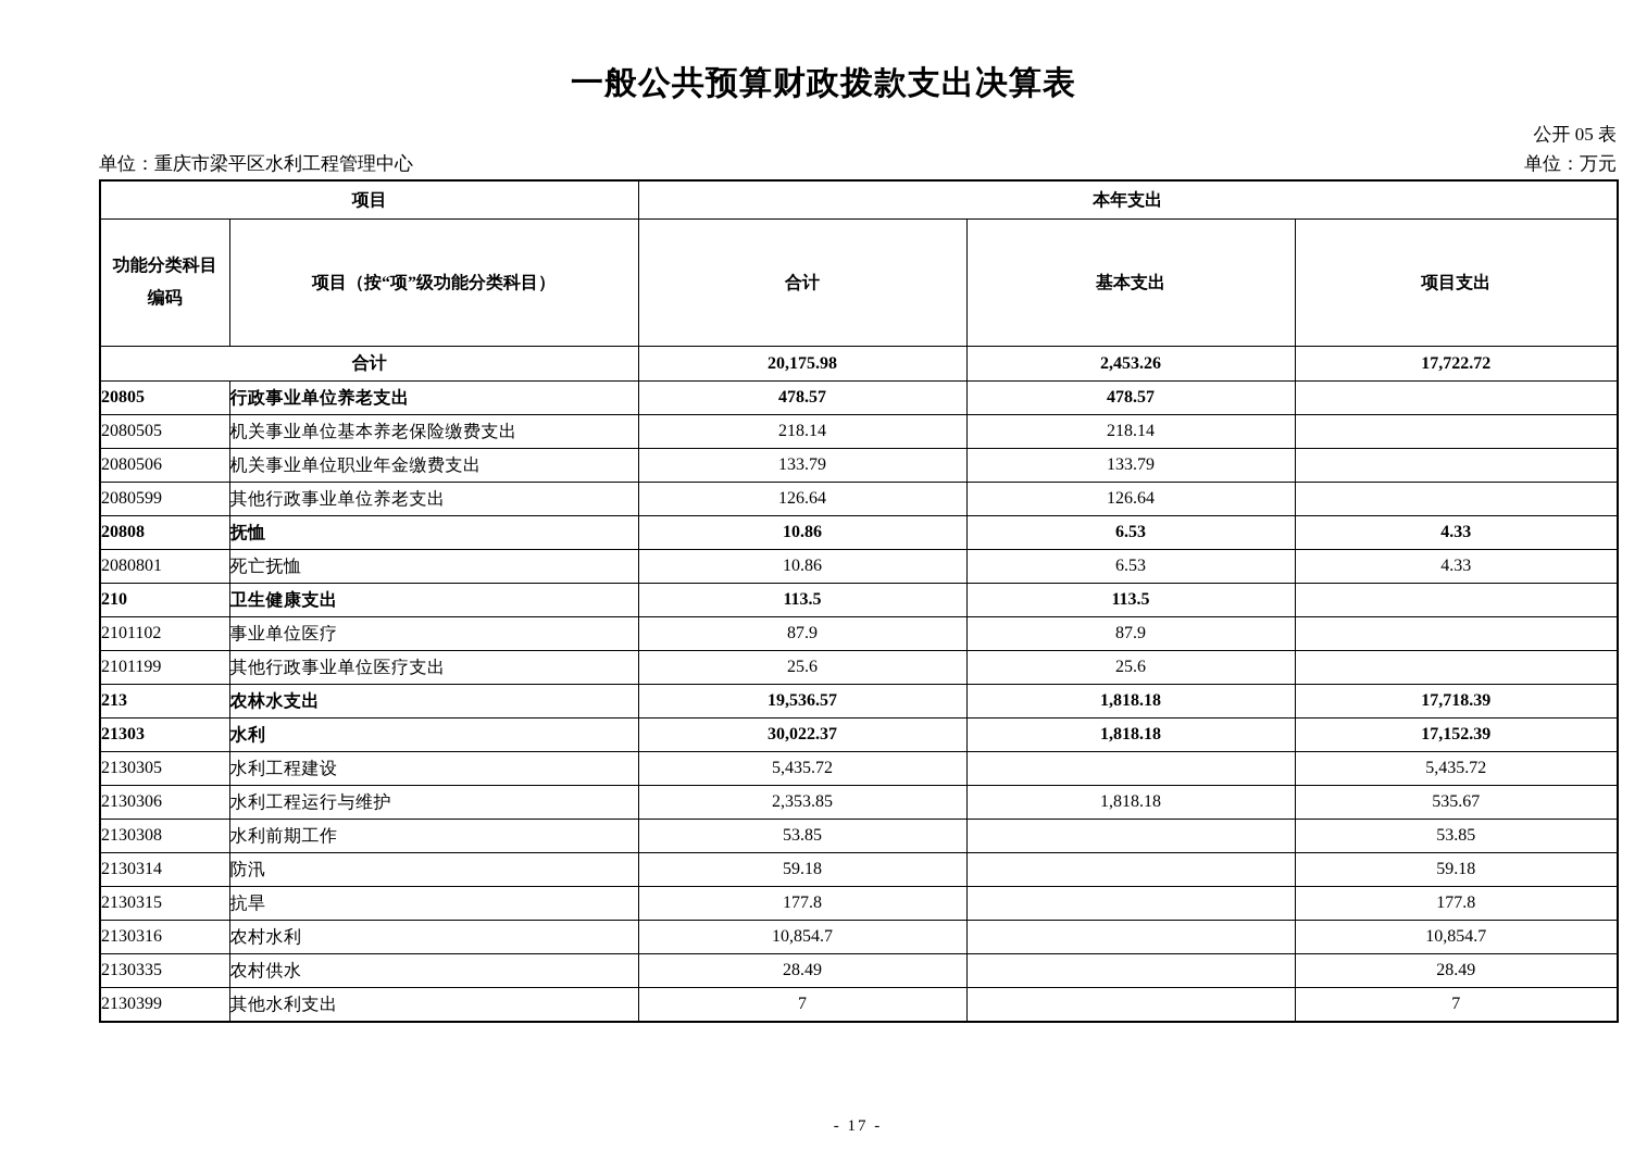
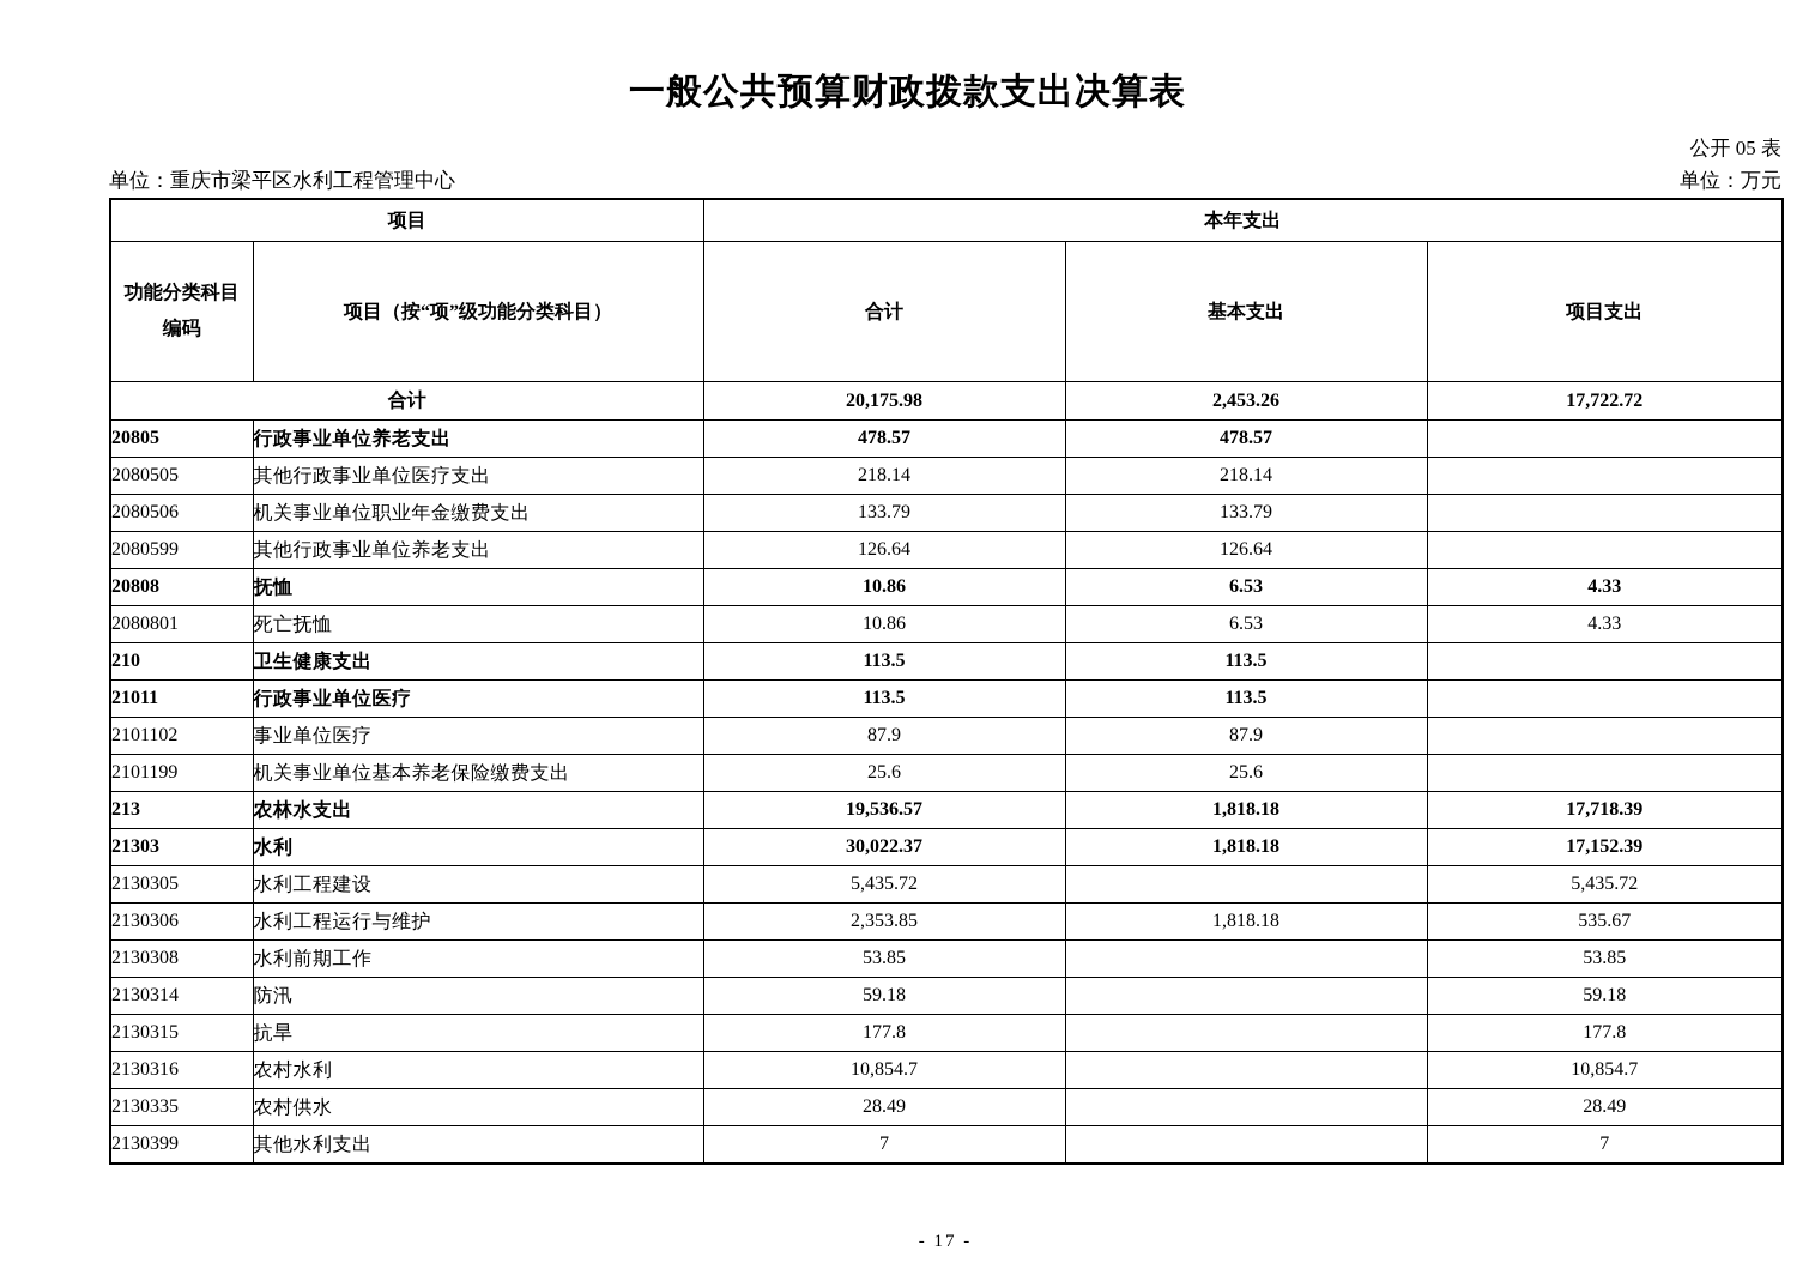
  一般公共预算财政拨款支出决算表
  公开 05 表
  单位：重庆市梁平区水利工程管理中心
  单位：万元
  项目	本年支出
  功能分类科目 编码	项目（按“项”级功能分类科目）	合计	基本支出	项目支出
  合计	20,175.98	2,453.26	17,722.72
  20805	行政事业单位养老支出	478.57	478.57
- 2080505	机关事业单位基本养老保险缴费支出	218.14	218.14
+ 2080505	其他行政事业单位医疗支出	218.14	218.14
  2080506	机关事业单位职业年金缴费支出	133.79	133.79
  2080599	其他行政事业单位养老支出	126.64	126.64
  20808	抚恤	10.86	6.53	4.33
  2080801	死亡抚恤	10.86	6.53	4.33
  210	卫生健康支出	113.5	113.5
+ 21011	行政事业单位医疗	113.5	113.5
  2101102	事业单位医疗	87.9	87.9
- 2101199	其他行政事业单位医疗支出	25.6	25.6
+ 2101199	机关事业单位基本养老保险缴费支出	25.6	25.6
  213	农林水支出	19,536.57	1,818.18	17,718.39
  21303	水利	30,022.37	1,818.18	17,152.39
  2130305	水利工程建设	5,435.72		5,435.72
  2130306	水利工程运行与维护	2,353.85	1,818.18	535.67
  2130308	水利前期工作	53.85		53.85
  2130314	防汛	59.18		59.18
  2130315	抗旱	177.8		177.8
  2130316	农村水利	10,854.7		10,854.7
  2130335	农村供水	28.49		28.49
  2130399	其他水利支出	7		7
  - 17 -
